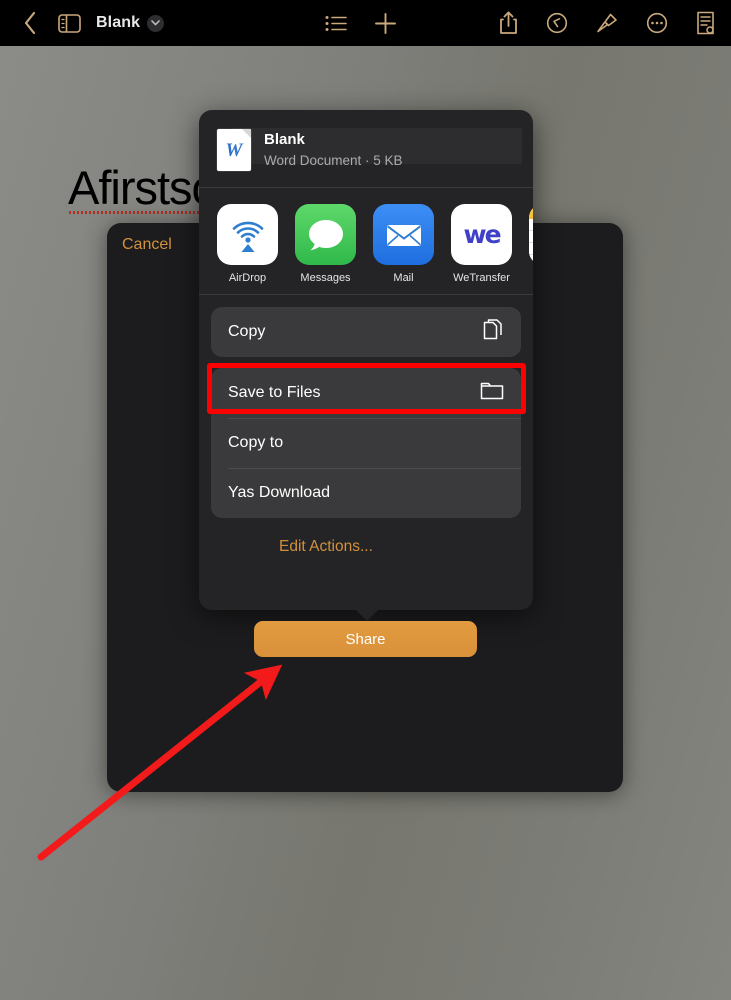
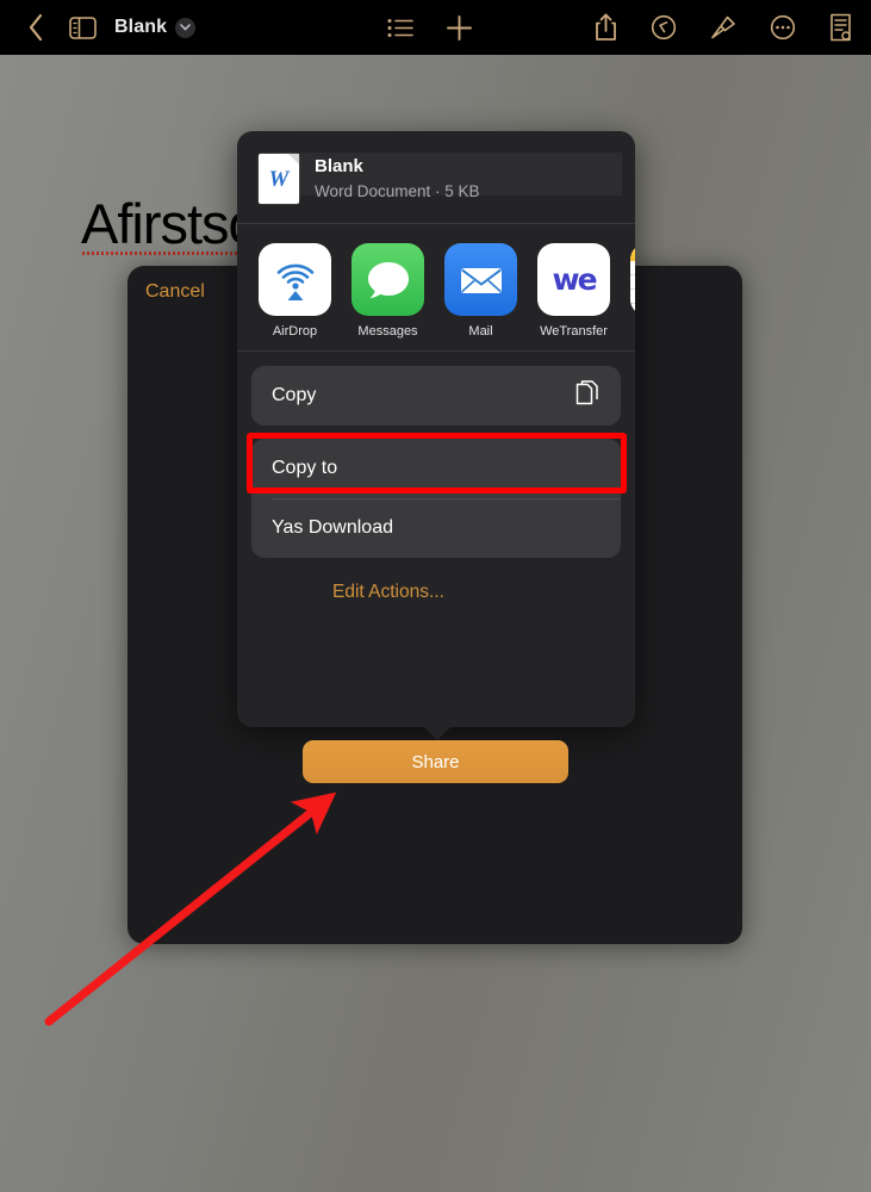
  Cancel
  Blank
  W
  Blank
  Word Document · 5 KB
  AirDrop
  Messages
  Mail
  we
  WeTransfer
  Copy
- Save to Files
  Copy to
  Yas Download
  Edit Actions...
  Share
